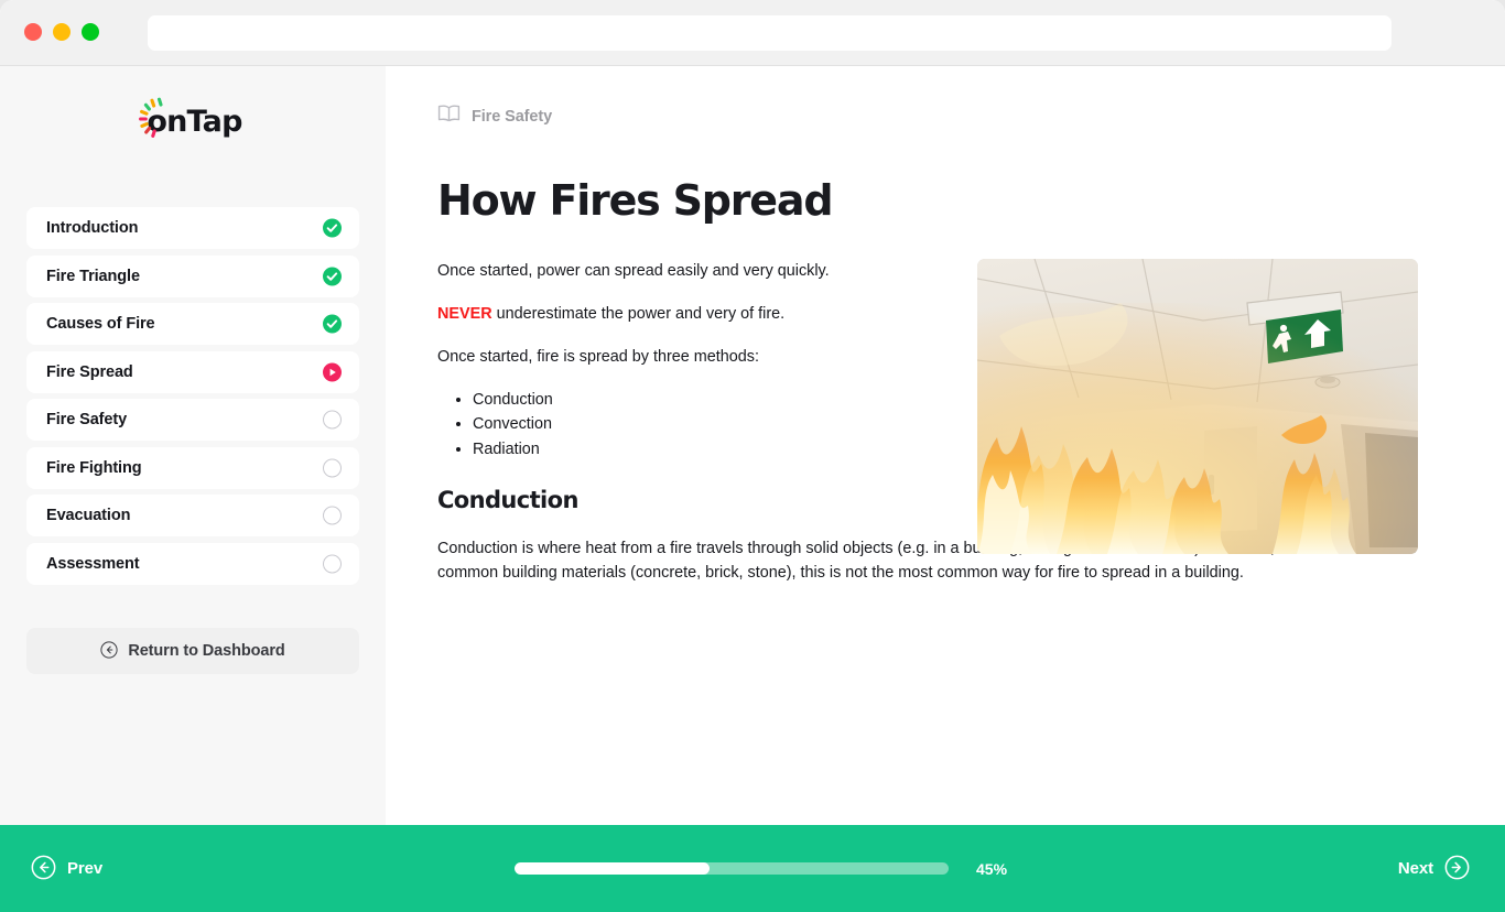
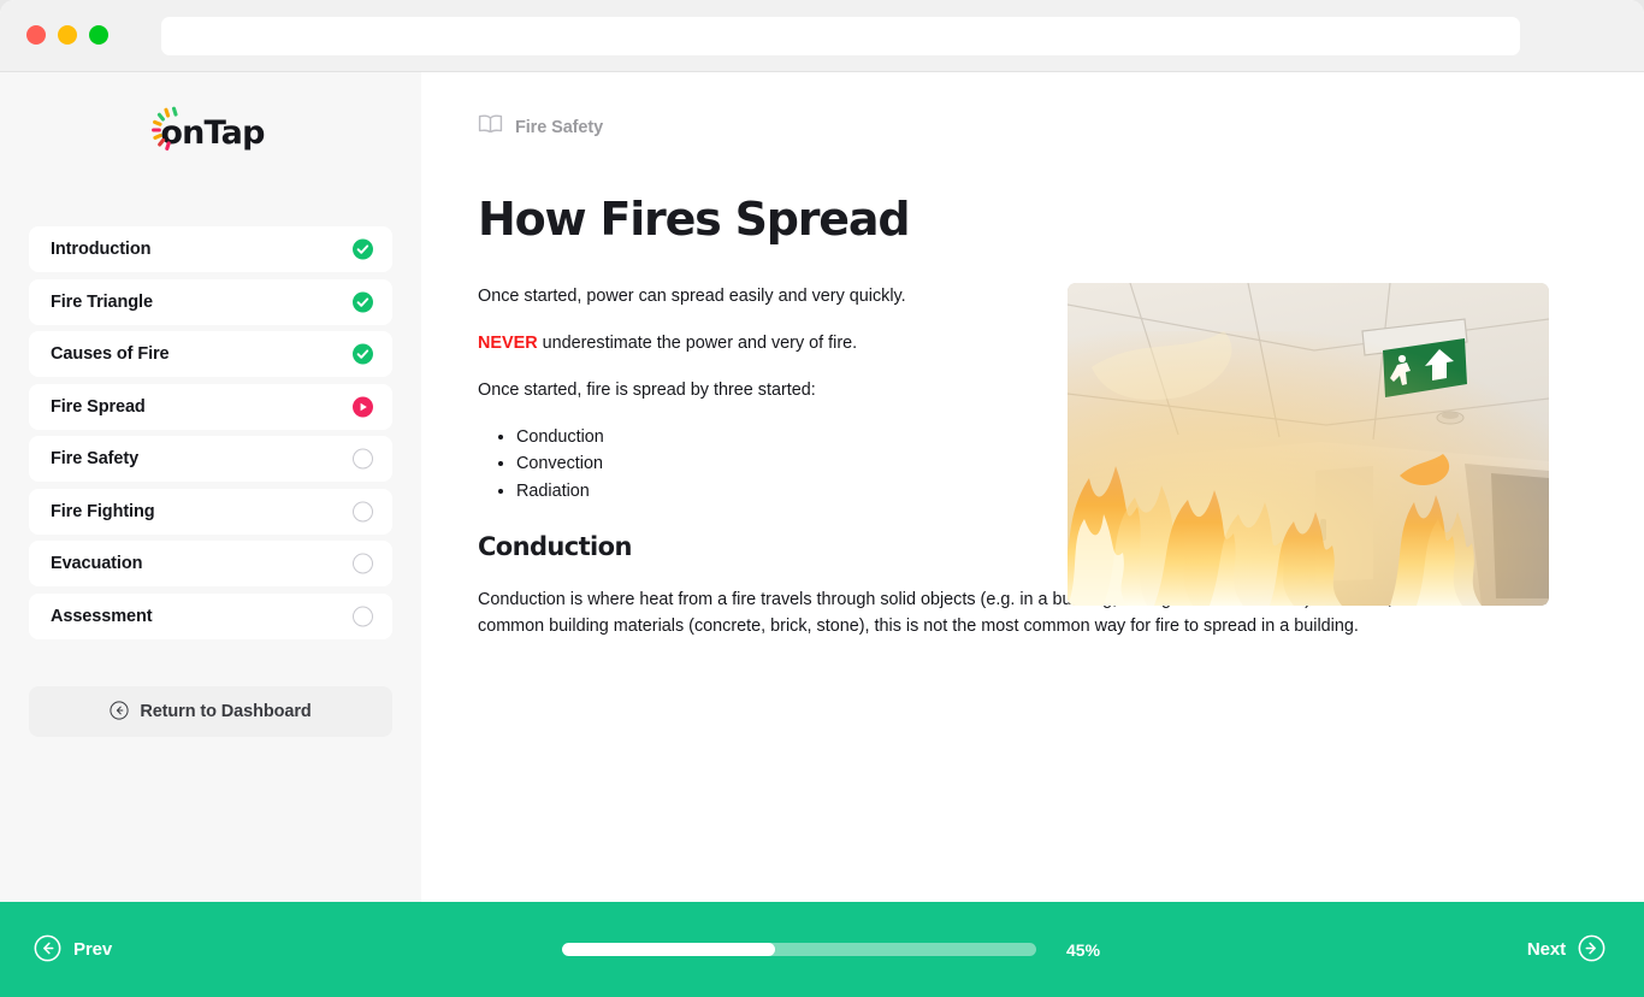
  onTap
  Introduction
  Fire Triangle
  Causes of Fire
  Fire Spread
  Fire Safety
  Fire Fighting
  Evacuation
  Assessment
  Return to Dashboard
  Fire Safety
  How Fires Spread
  Once started, power can spread easily and very quickly.
  NEVER underestimate the power and very of fire.
- Once started, fire is spread by three methods:
+ Once started, fire is spread by three started:
  Conduction
  Convection
  Radiation
  Conduction
  Conduction is where heat from a fire travels through solid objects (e.g. in a b common building materials (concrete, brick, stone), this is not the most common way for fire to spread in a building.
  Prev
  45%
  Next
